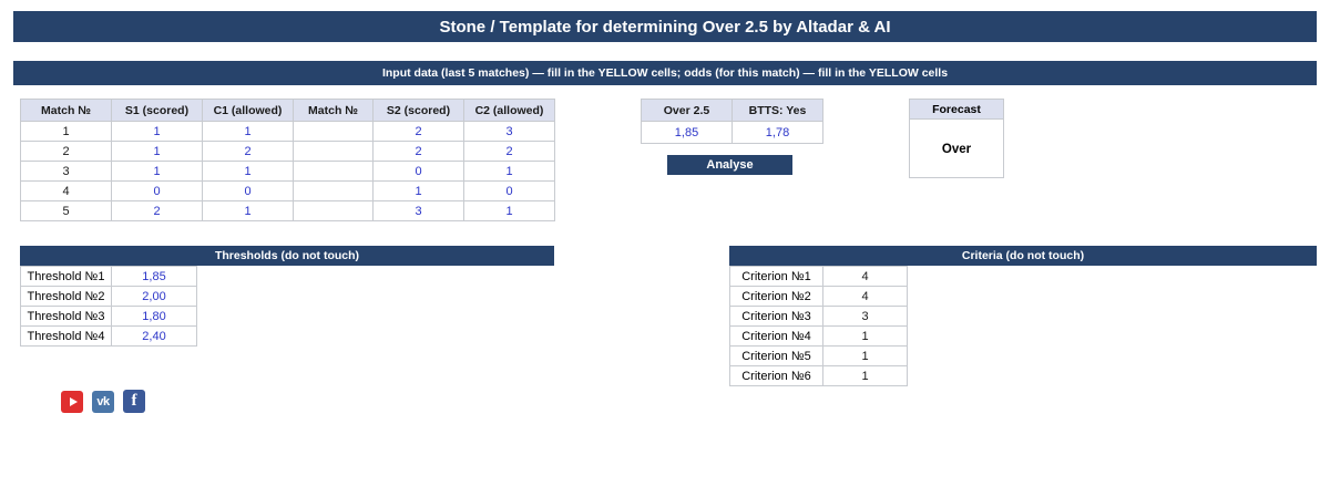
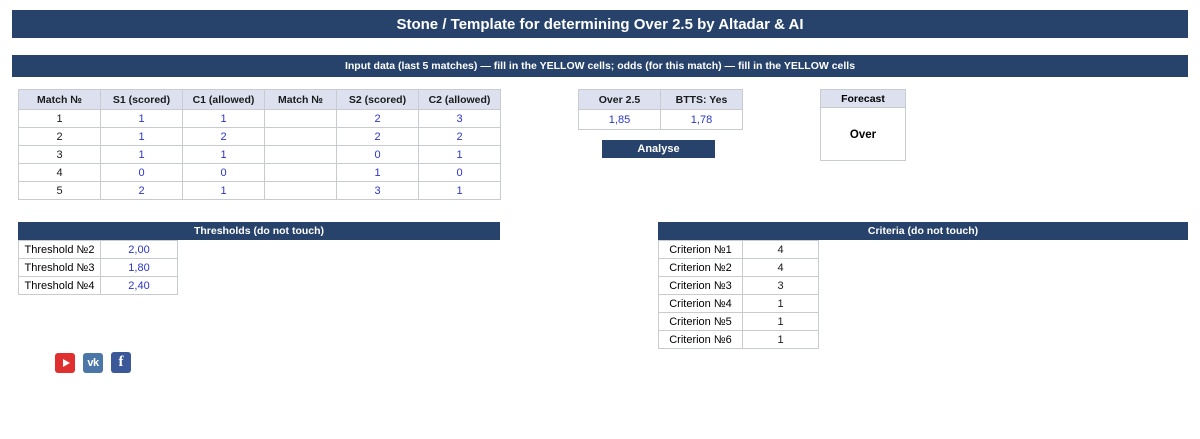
  Stone / Template for determining Over 2.5 by Altadar & AI
  Input data (last 5 matches) — fill in the YELLOW cells; odds (for this match) — fill in the YELLOW cells
  Match №	S1 (scored)	C1 (allowed)	Match №	S2 (scored)	C2 (allowed)
  1	1	1		2	3
  2	1	2		2	2
  3	1	1		0	1
  4	0	0		1	0
  5	2	1		3	1
  Over 2.5	BTTS: Yes
  1,85	1,78
  Analyse
  Forecast
  Over
  Thresholds (do not touch)
- Threshold №1	1,85
  Threshold №2	2,00
  Threshold №3	1,80
  Threshold №4	2,40
  Criteria (do not touch)
  Criterion №1	4
  Criterion №2	4
  Criterion №3	3
  Criterion №4	1
  Criterion №5	1
  Criterion №6	1
  vk
  f
